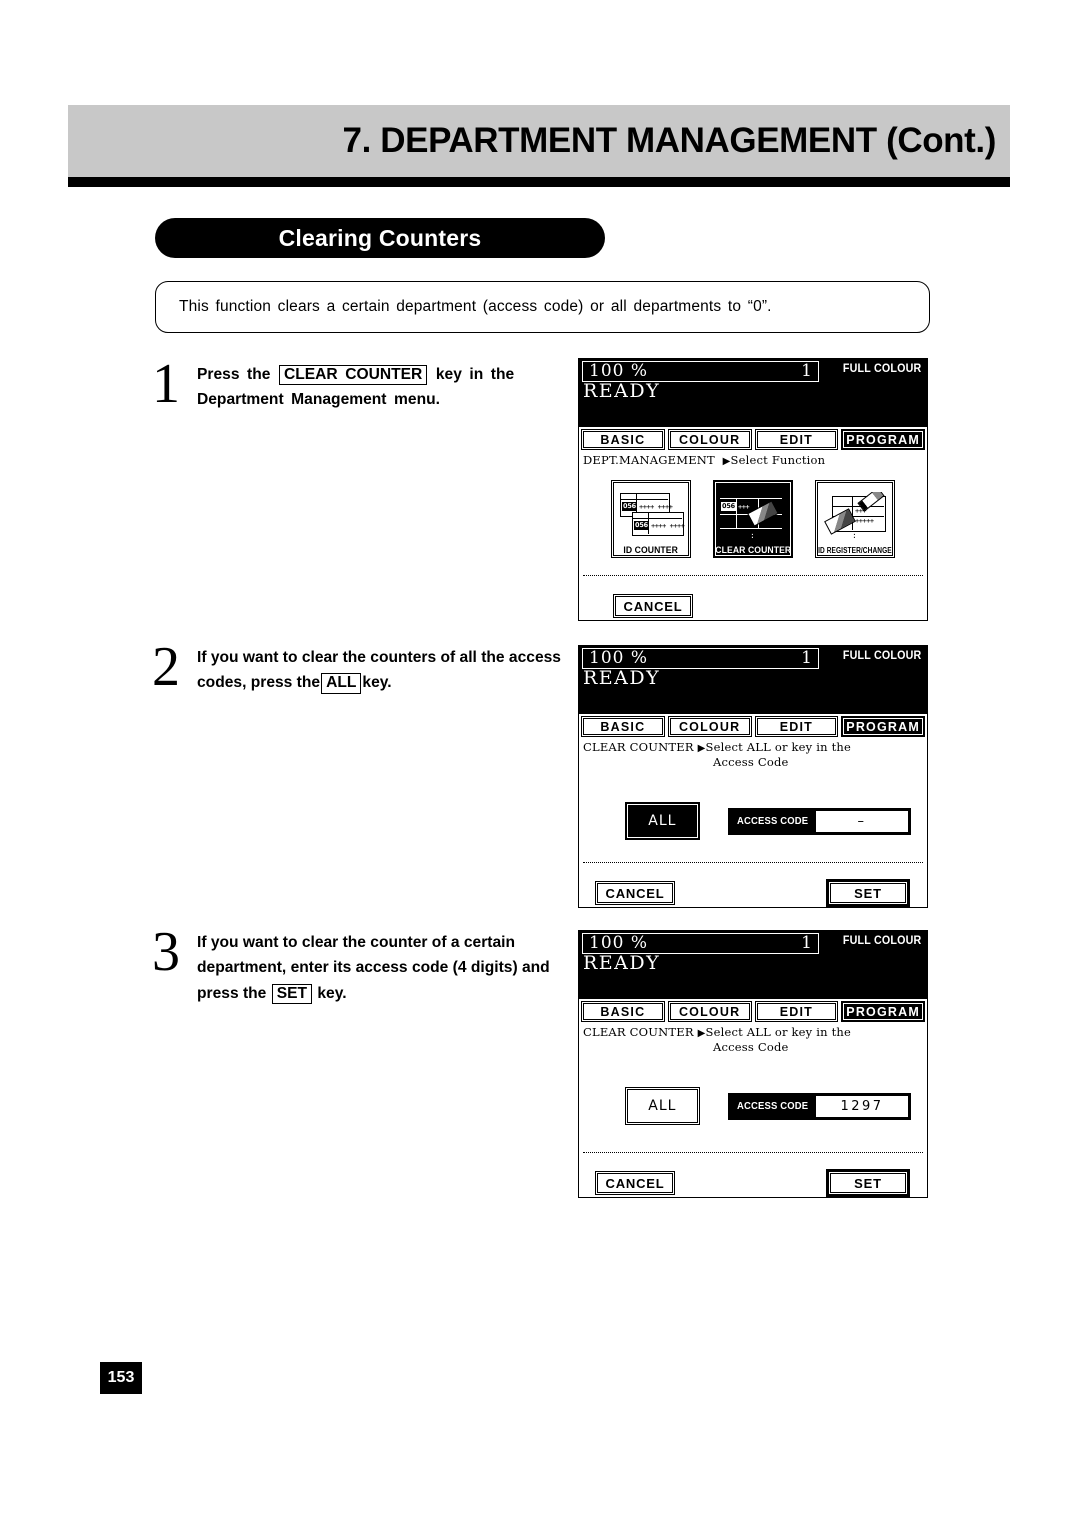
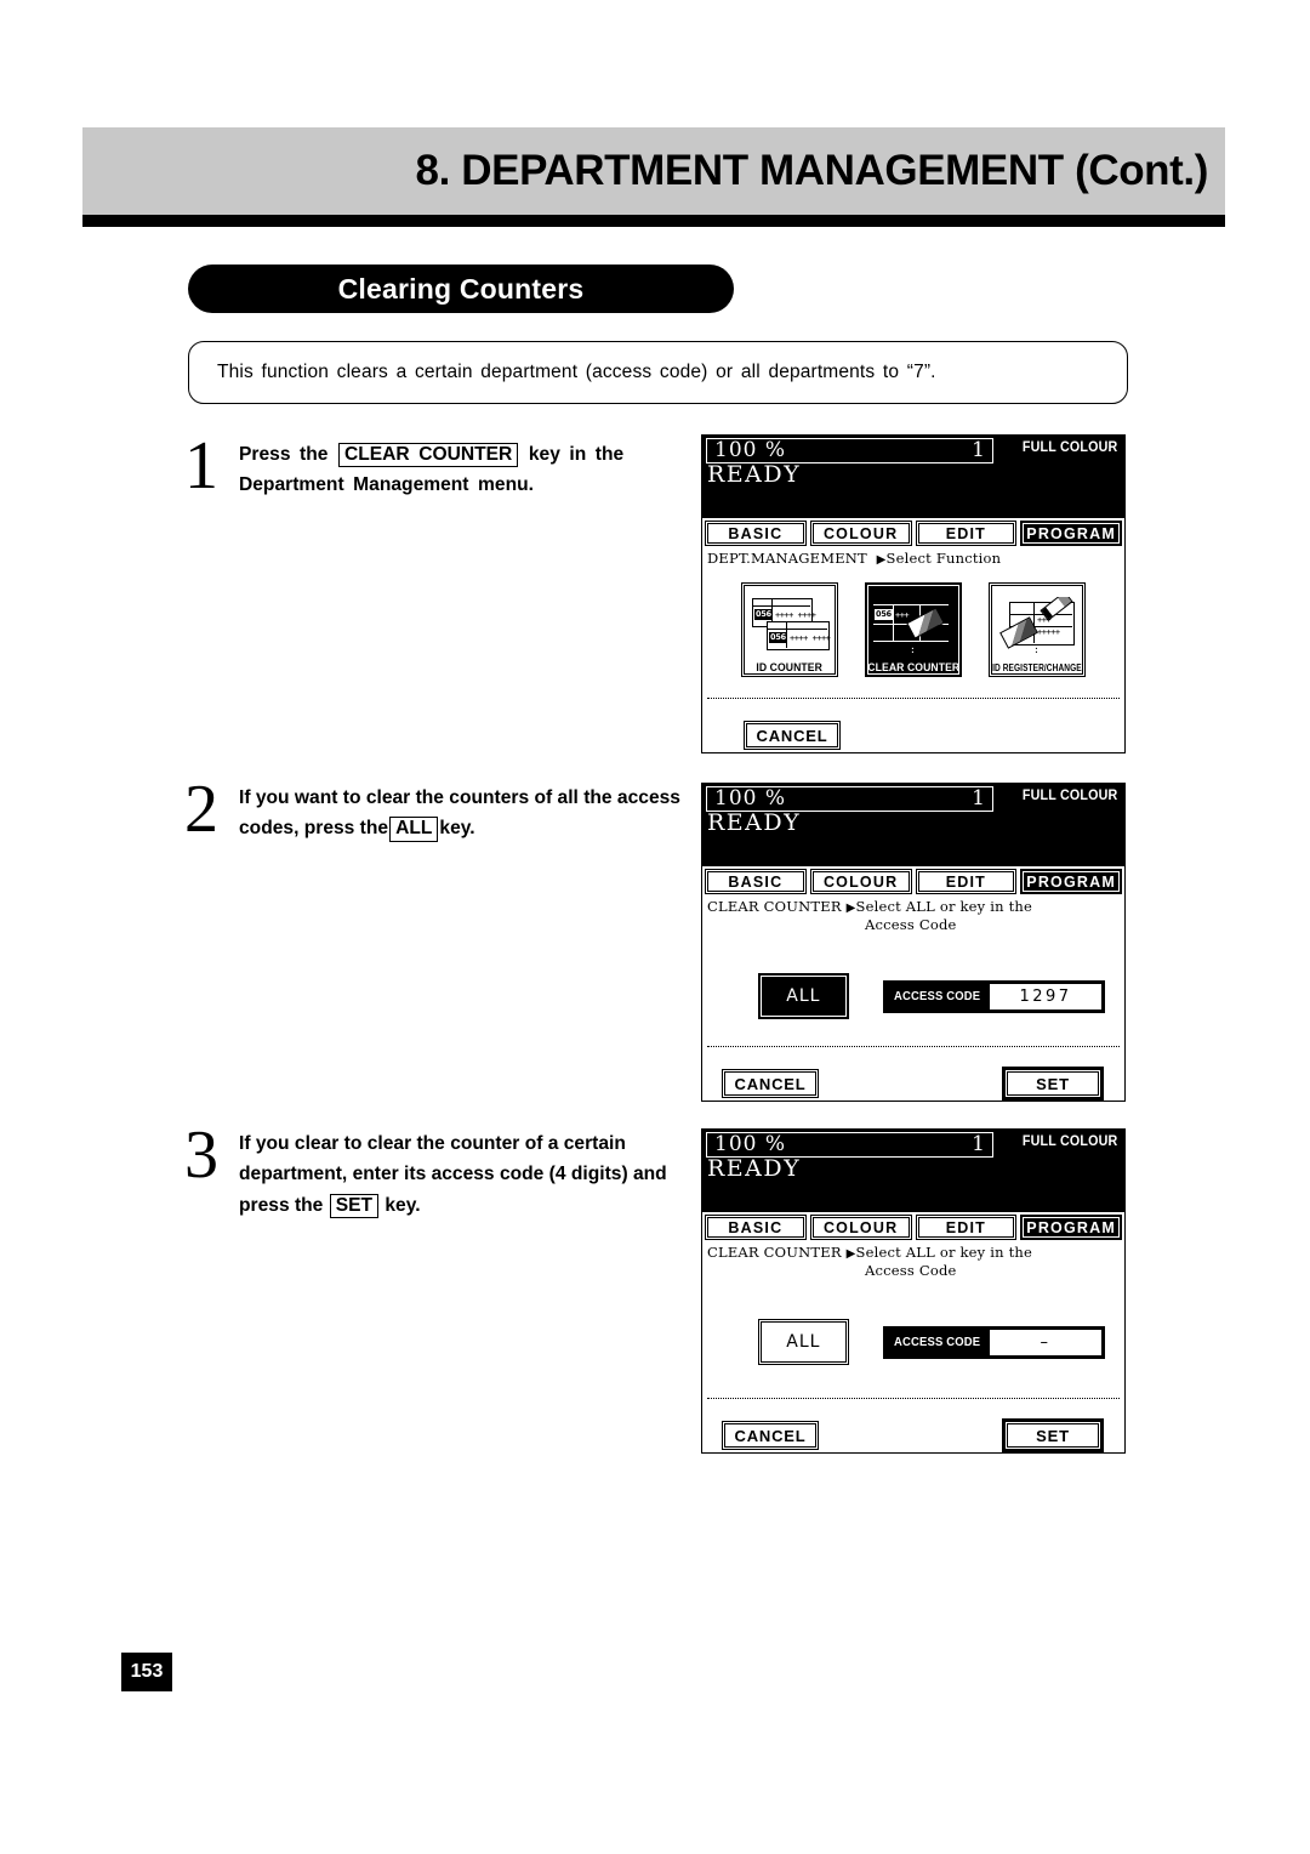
- 7. DEPARTMENT MANAGEMENT (Cont.)
+ 8. DEPARTMENT MANAGEMENT (Cont.)
  Clearing Counters
- This function clears a certain department (access code) or all departments to “0”.
+ This function clears a certain department (access code) or all departments to “7”.
  1
  Press the CLEAR COUNTER key in the Department Management menu.
  2
  If you want to clear the counters of all the access codes, press the ALL key.
  3
- If you want to clear the counter of a certain department, enter its access code (4 digits) and press the SET key.
+ If you clear to clear the counter of a certain department, enter its access code (4 digits) and press the SET key.
  100 %
  1
  FULL COLOUR
  READY
  BASIC
  COLOUR
  EDIT
  PROGRAM
  DEPT.MANAGEMENT ▶Select Function
  056
  ++++ ++++
  056
  ++++ ++++
  ID COUNTER
  056
  +++
  :
  CLEAR COUNTER
  +++++
  :
  ID REGISTER/CHANGE
  CANCEL
  100 %
  1
  FULL COLOUR
  READY
  BASIC
  COLOUR
  EDIT
  PROGRAM
  CLEAR COUNTER ▶Select ALL or key in the Access Code
  ALL
  ACCESS CODE
- –
+ 1297
  CANCEL
  SET
  100 %
  1
  FULL COLOUR
  READY
  BASIC
  COLOUR
  EDIT
  PROGRAM
  CLEAR COUNTER ▶Select ALL or key in the Access Code
  ALL
  ACCESS CODE
- 1297
+ –
  CANCEL
  SET
  153
